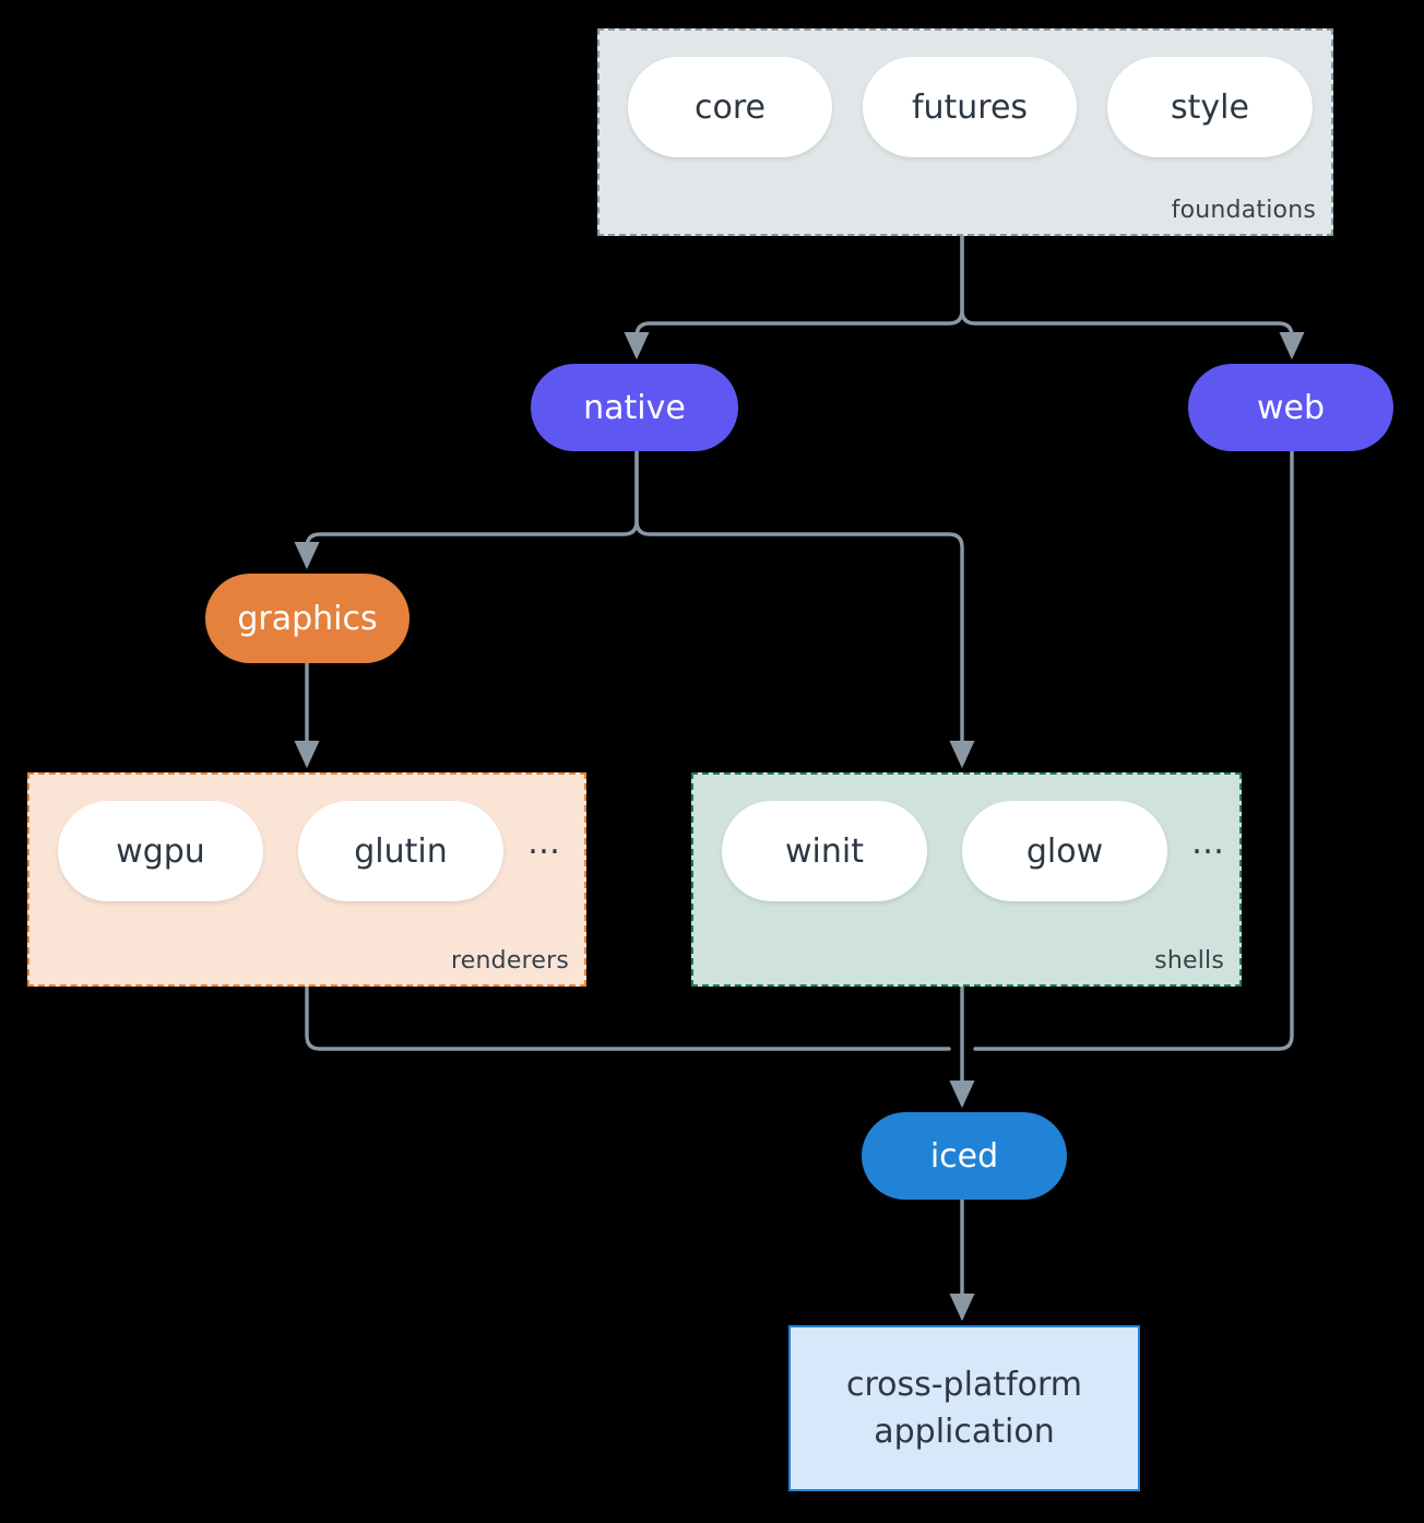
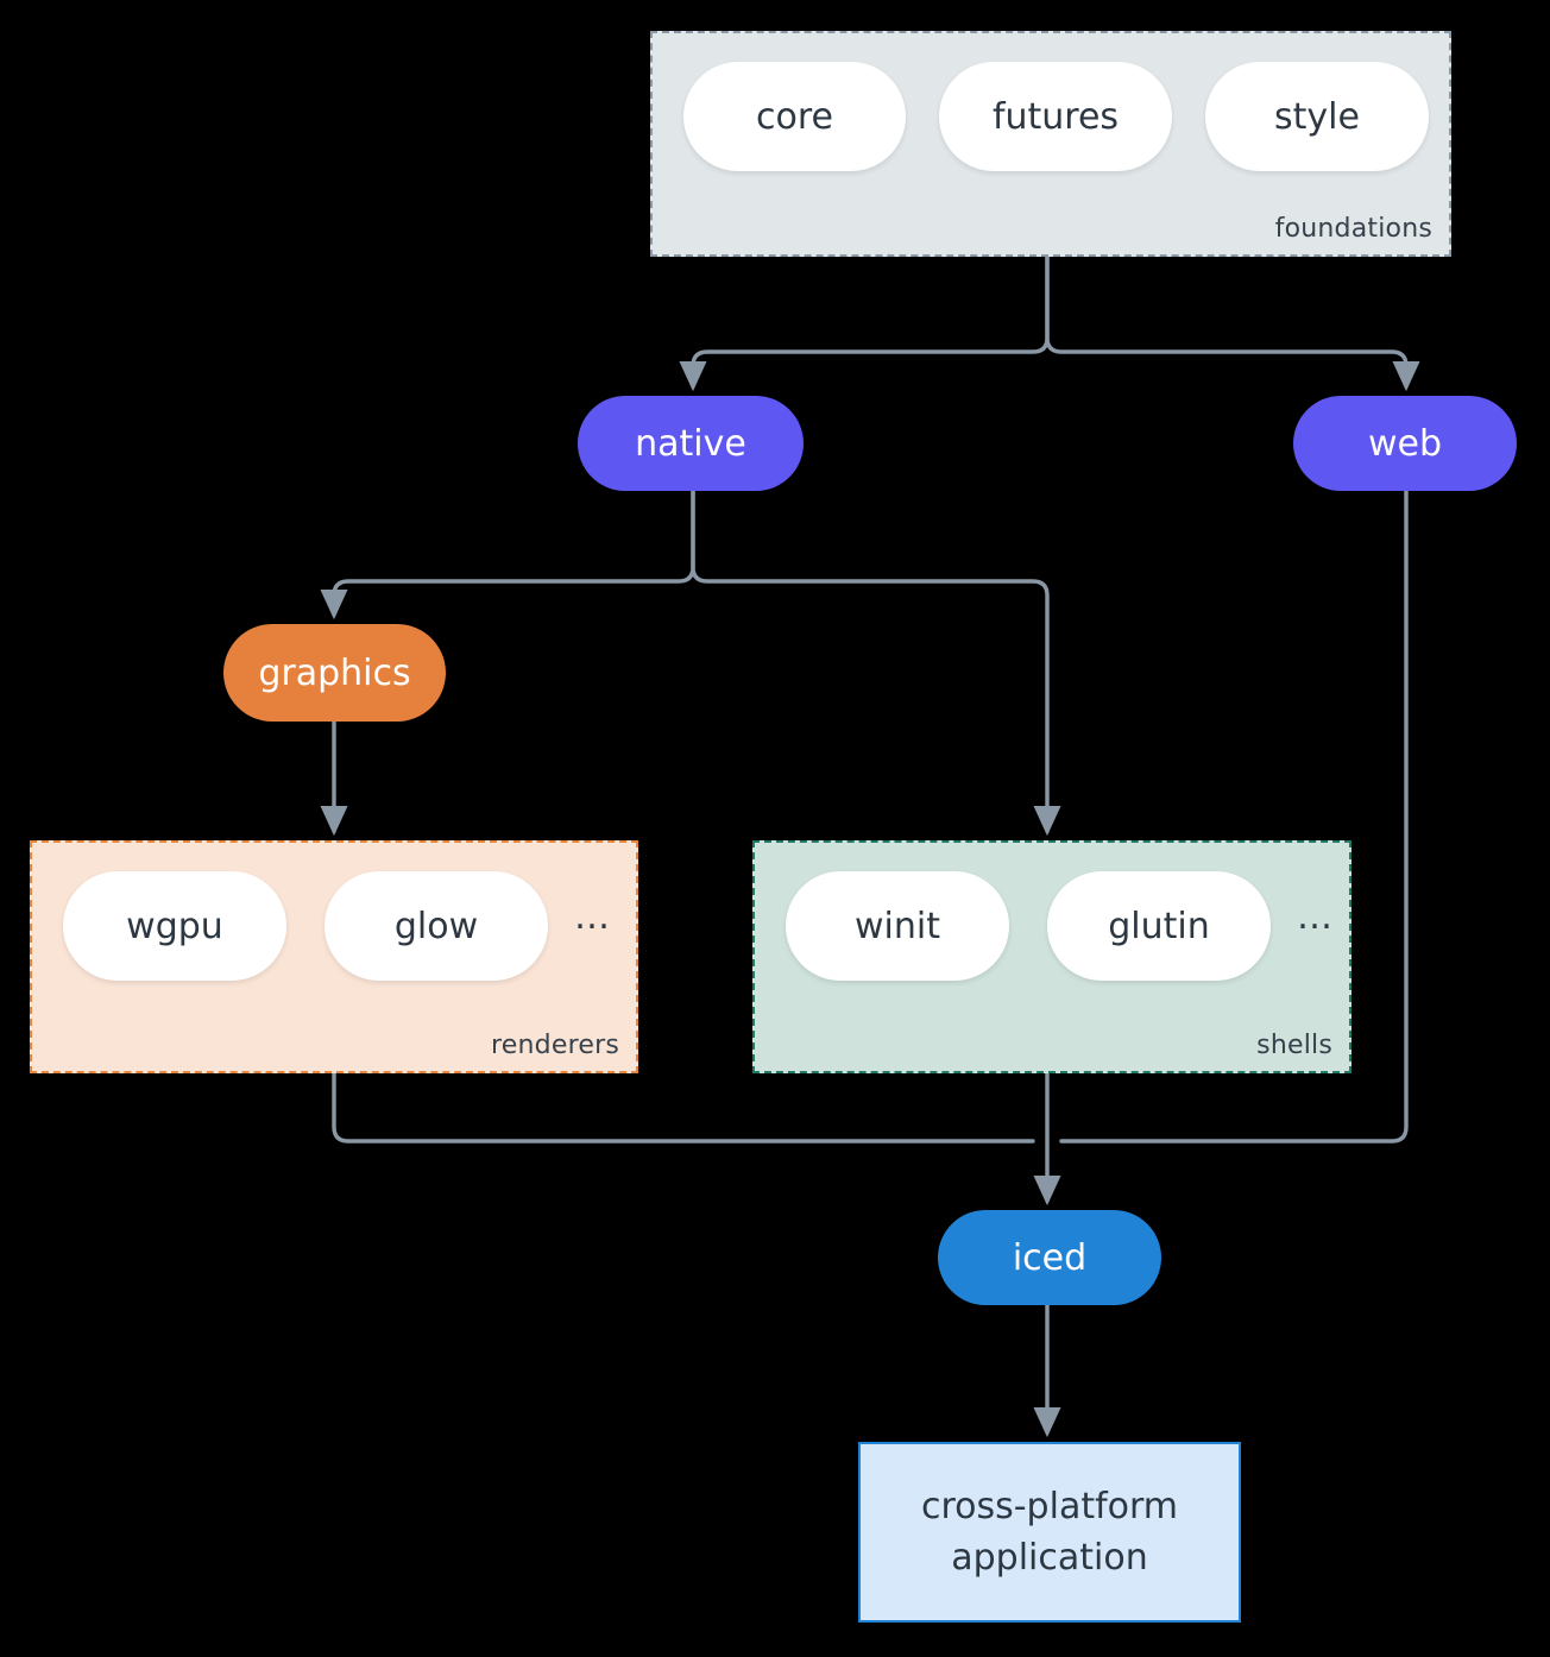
  core
  futures
  style
  foundations
  wgpu
- glutin
+ glow
  …
  renderers
  winit
- glow
+ glutin
  …
  shells
  native
  web
  graphics
  iced
  cross-platform
  application
